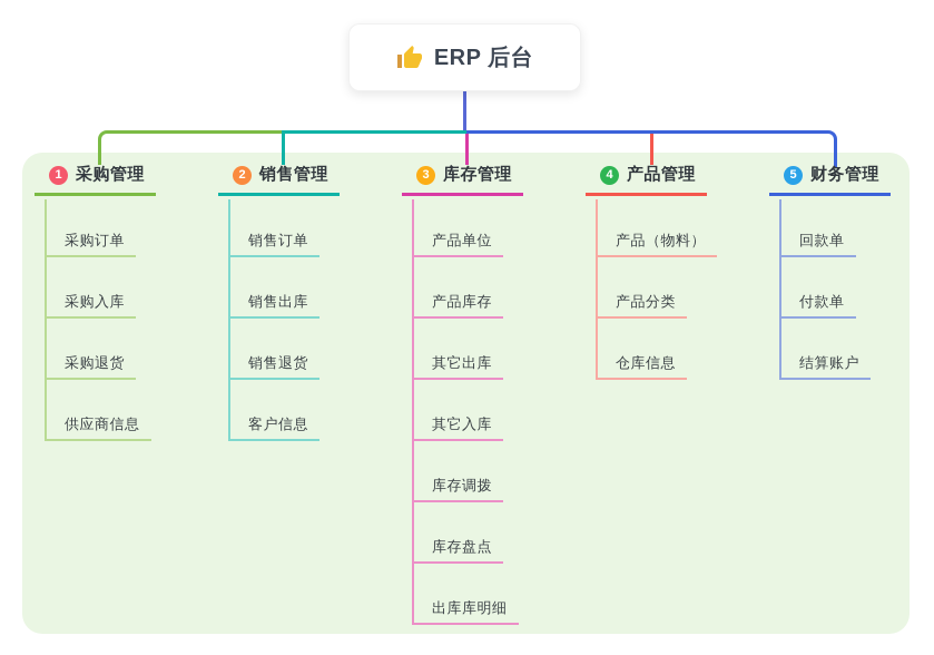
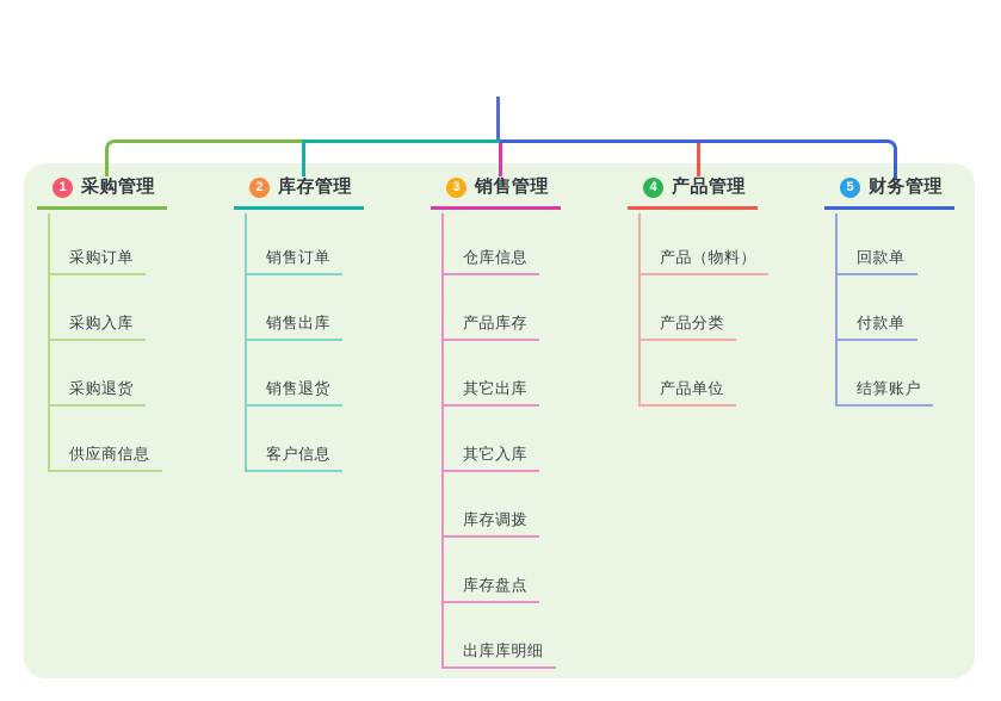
- ERP 后台
  1
  采购管理
  采购订单
  采购入库
  采购退货
  供应商信息
  2
- 销售管理
+ 库存管理
  销售订单
  销售出库
  销售退货
  客户信息
  3
- 库存管理
+ 销售管理
- 产品单位
+ 仓库信息
  产品库存
  其它出库
  其它入库
  库存调拨
  库存盘点
  出库库明细
  4
  产品管理
  产品（物料）
  产品分类
- 仓库信息
+ 产品单位
  5
  财务管理
  回款单
  付款单
  结算账户
